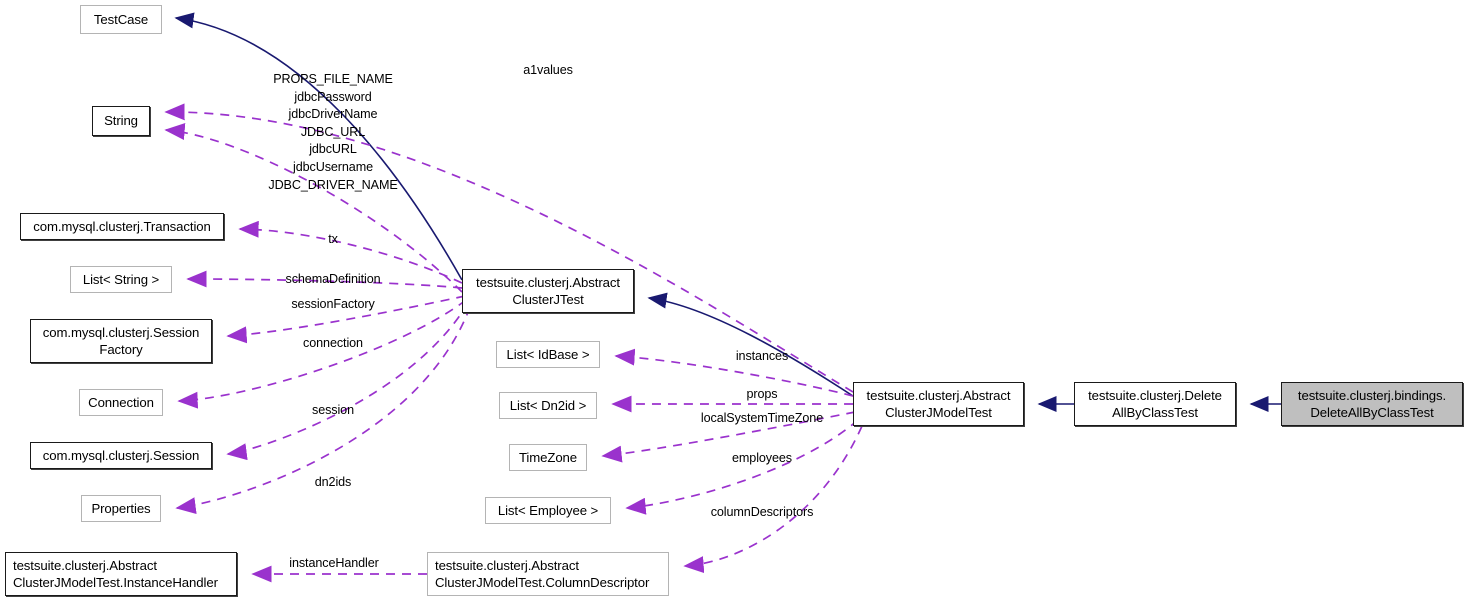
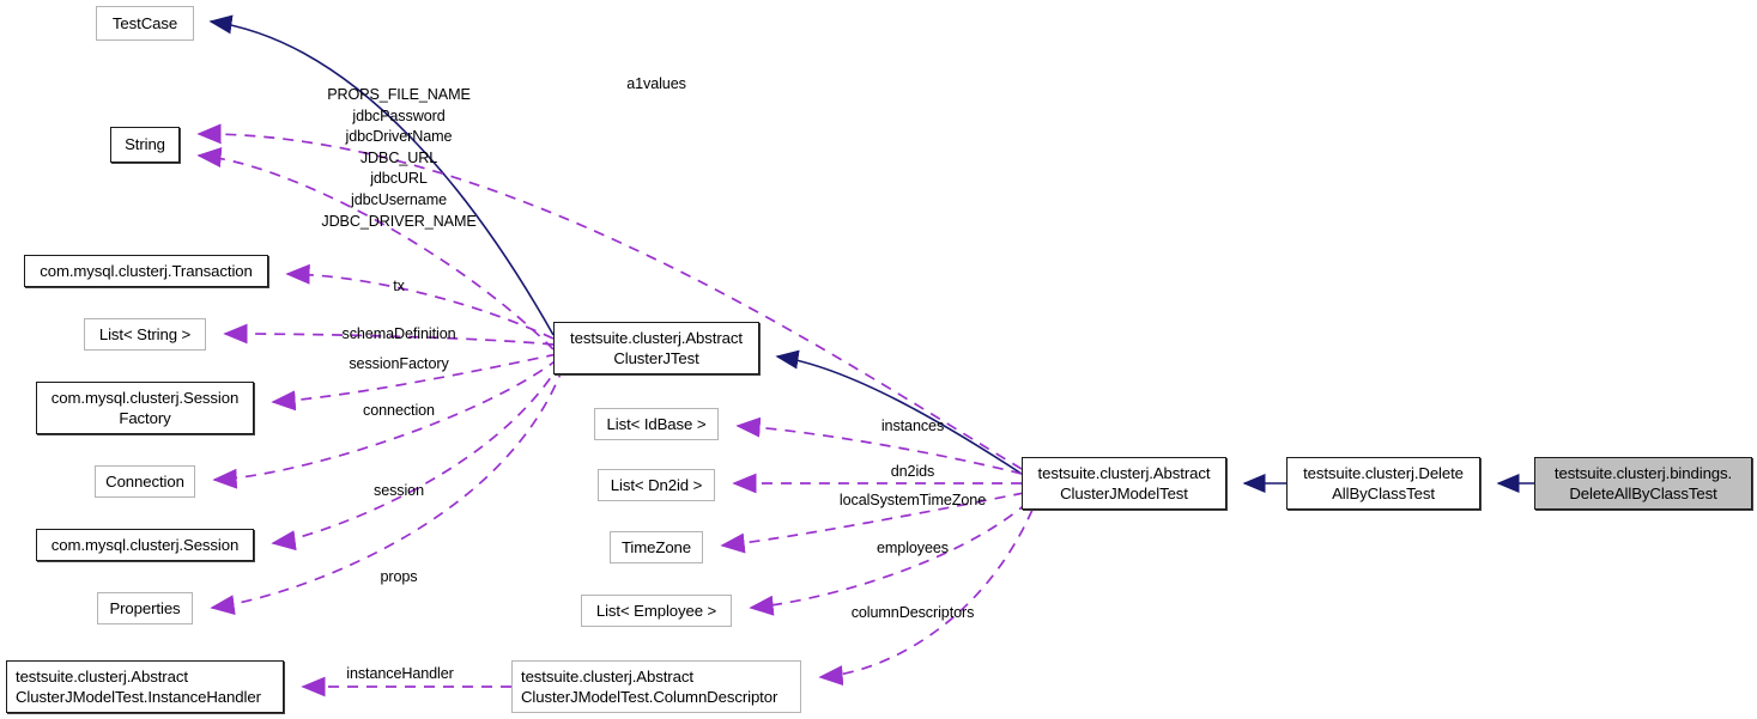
  TestCase
  String
  com.mysql.clusterj.Transaction
  List< String >
  com.mysql.clusterj.Session
  Factory
  Connection
  com.mysql.clusterj.Session
  Properties
  testsuite.clusterj.Abstract
  ClusterJModelTest.InstanceHandler
  testsuite.clusterj.Abstract
  ClusterJTest
  List< IdBase >
  List< Dn2id >
  TimeZone
  List< Employee >
  testsuite.clusterj.Abstract
  ClusterJModelTest.ColumnDescriptor
  testsuite.clusterj.Abstract
  ClusterJModelTest
  testsuite.clusterj.Delete
  AllByClassTest
  testsuite.clusterj.bindings.
  DeleteAllByClassTest
  a1values
  PROPS_FILE_NAME
  jdbcPassword
  jdbcDriverName
  JDBC_URL
  jdbcURL
  jdbcUsername
  JDBC_DRIVER_NAME
  tx
  schemaDefinition
  sessionFactory
  connection
  session
- dn2ids
+ props
  instanceHandler
  instances
- props
+ dn2ids
  localSystemTimeZone
  employees
  columnDescriptors
